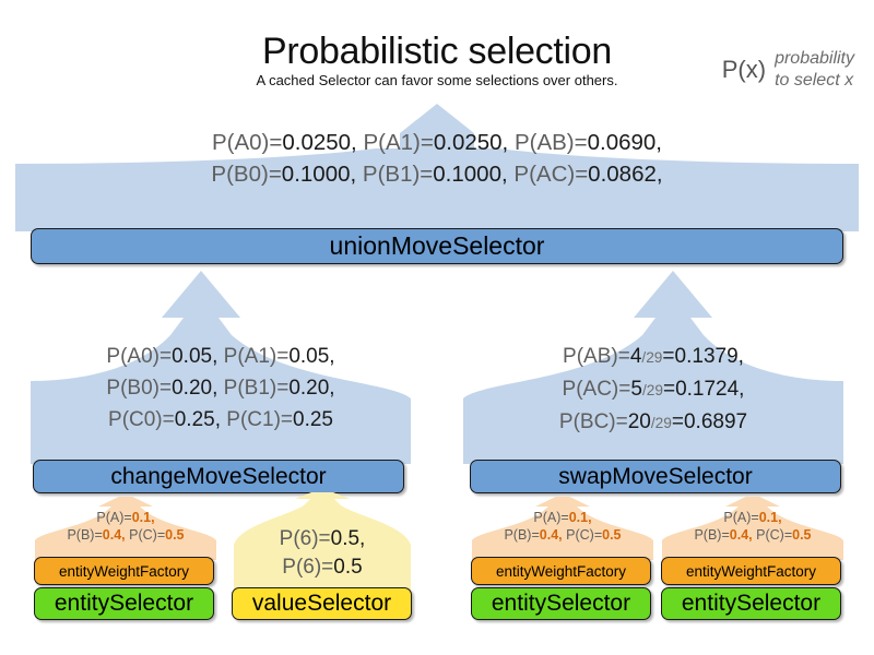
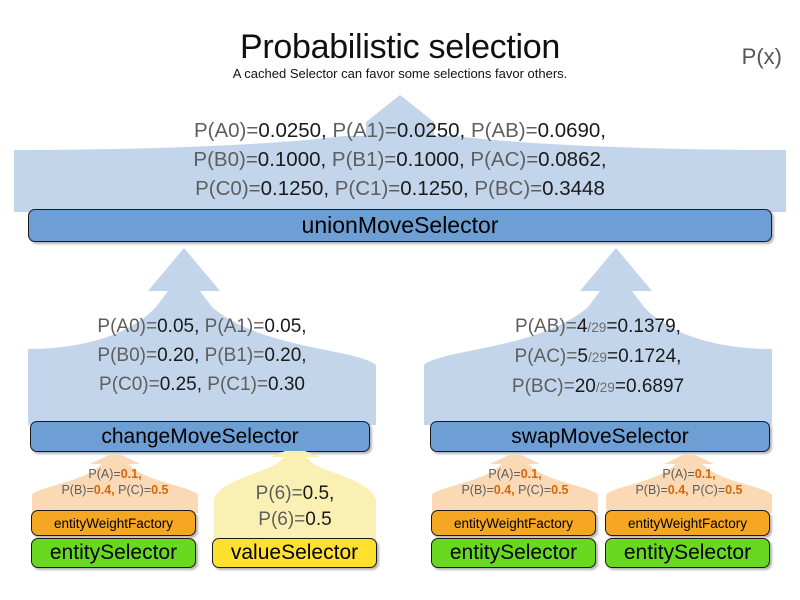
  Probabilistic selection
- A cached Selector can favor some selections over others.
+ A cached Selector can favor some selections favor others.
  P(x)
- probability
- to select x
  P(A0)=0.0250, P(A1)=0.0250, P(AB)=0.0690,
  P(B0)=0.1000, P(B1)=0.1000, P(AC)=0.0862,
+ P(C0)=0.1250, P(C1)=0.1250, P(BC)=0.3448
  unionMoveSelector
  P(A0)=0.05, P(A1)=0.05,
  P(B0)=0.20, P(B1)=0.20,
- P(C0)=0.25, P(C1)=0.25
+ P(C0)=0.25, P(C1)=0.30
  P(AB)=4/29=0.1379,
  P(AC)=5/29=0.1724,
  P(BC)=20/29=0.6897
  changeMoveSelector
  swapMoveSelector
  P(A)=0.1,
  P(B)=0.4, P(C)=0.5
  entityWeightFactory
  entitySelector
  P(6)=0.5,
  P(6)=0.5
  valueSelector
  P(A)=0.1,
  P(B)=0.4, P(C)=0.5
  entityWeightFactory
  entitySelector
  P(A)=0.1,
  P(B)=0.4, P(C)=0.5
  entityWeightFactory
  entitySelector
